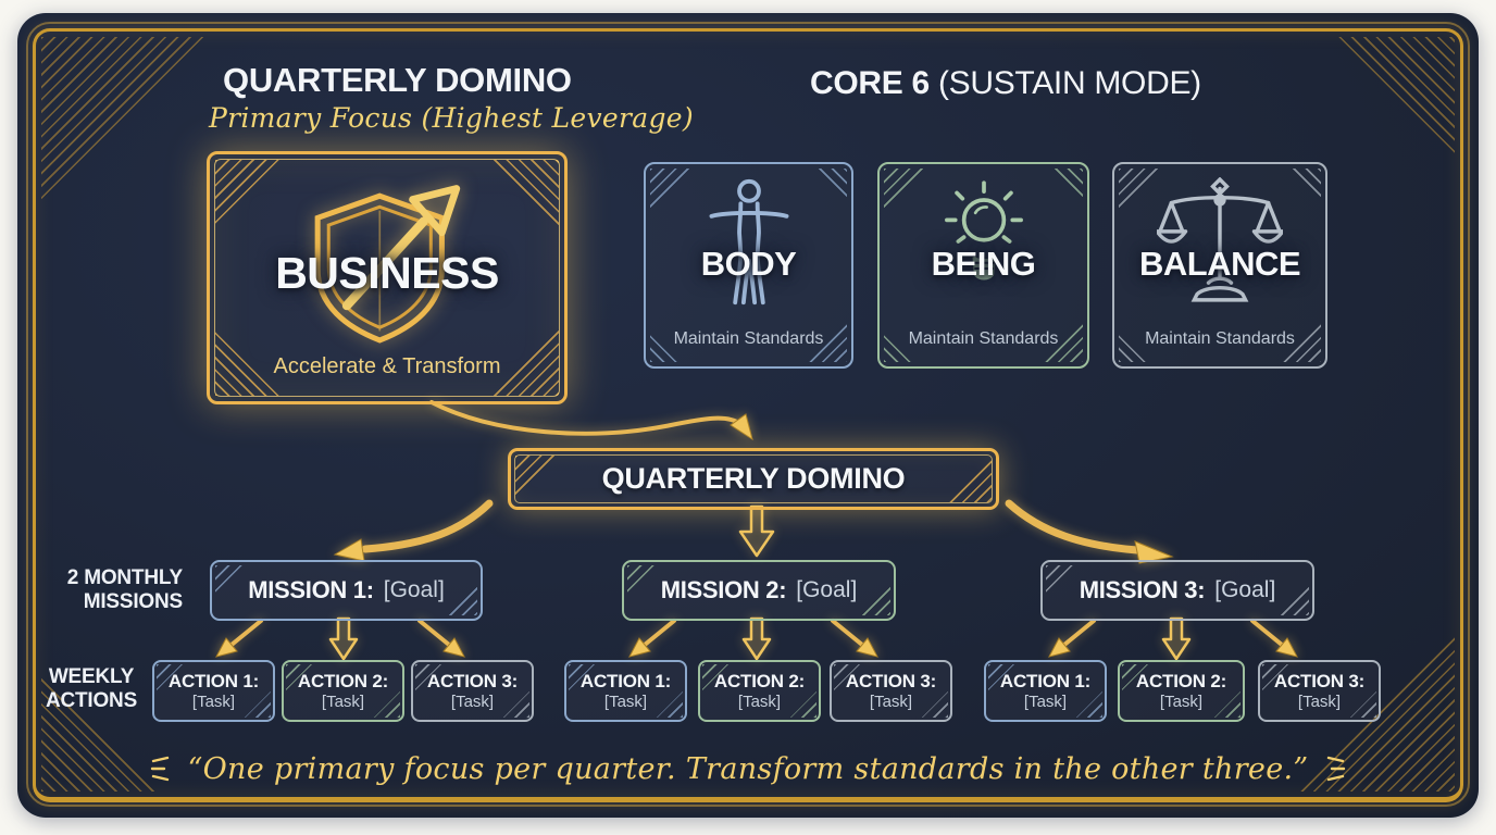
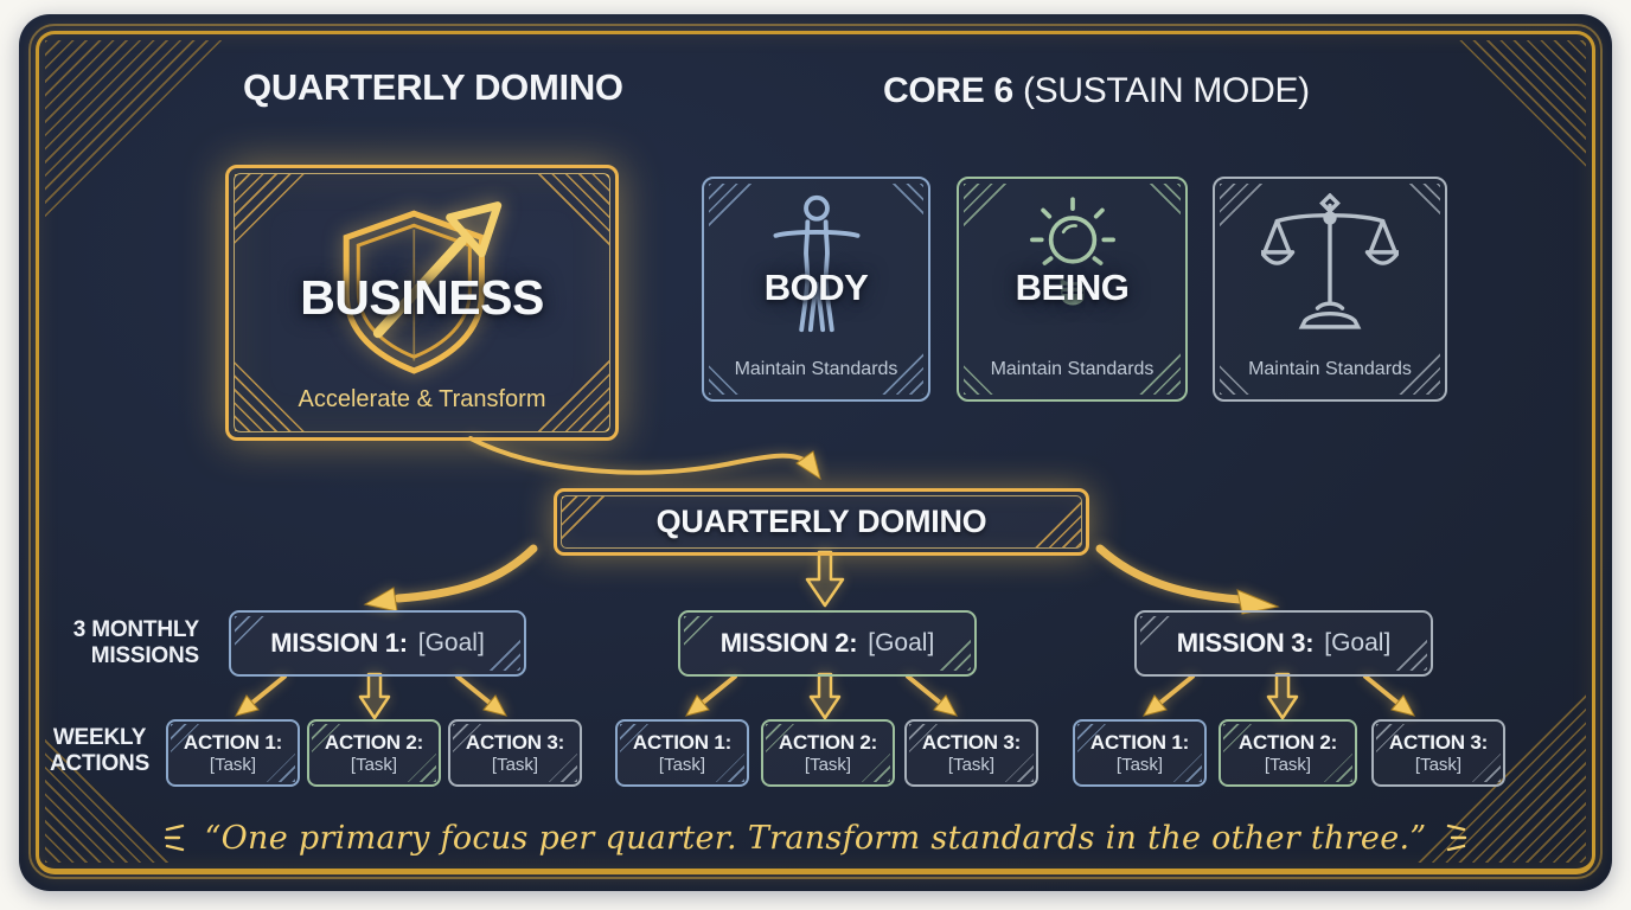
  QUARTERLY DOMINO
- Primary Focus (Highest Leverage)
  CORE 6 (SUSTAIN MODE)
  BUSINESS
  Accelerate & Transform
  BODY
  Maintain Standards
  BEING
  Maintain Standards
- BALANCE
  Maintain Standards
  QUARTERLY DOMINO
- 2 MONTHLY
+ 3 MONTHLY
  MISSIONS
  WEEKLY
  ACTIONS
  MISSION 1:
  [Goal]
  MISSION 2:
  [Goal]
  MISSION 3:
  [Goal]
  ACTION 1:
  [Task]
  ACTION 2:
  [Task]
  ACTION 3:
  [Task]
  ACTION 1:
  [Task]
  ACTION 2:
  [Task]
  ACTION 3:
  [Task]
  ACTION 1:
  [Task]
  ACTION 2:
  [Task]
  ACTION 3:
  [Task]
  “One primary focus per quarter. Transform standards in the other three.”
